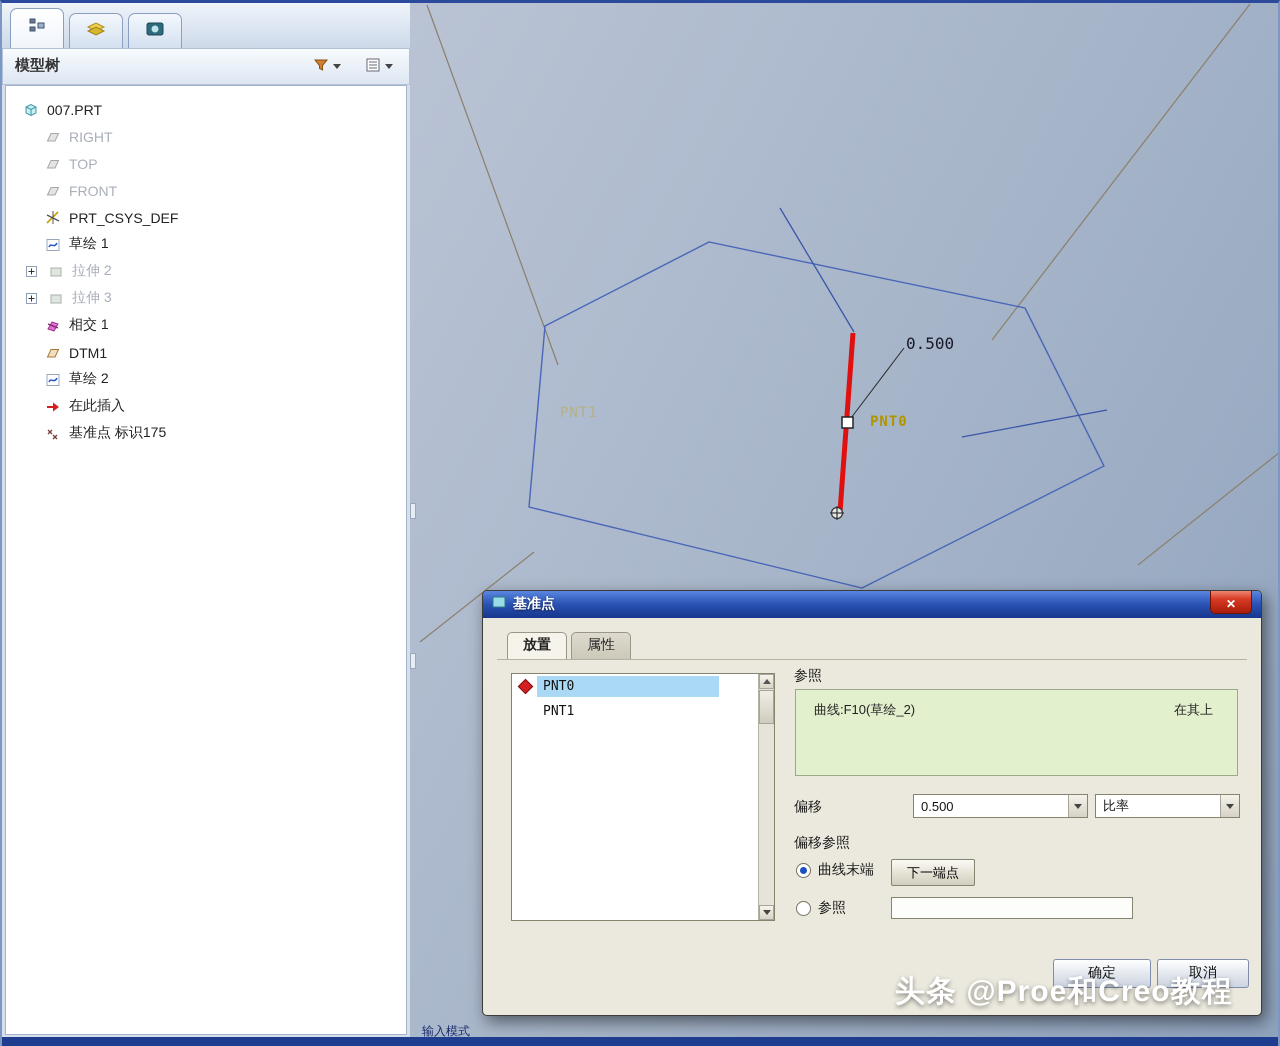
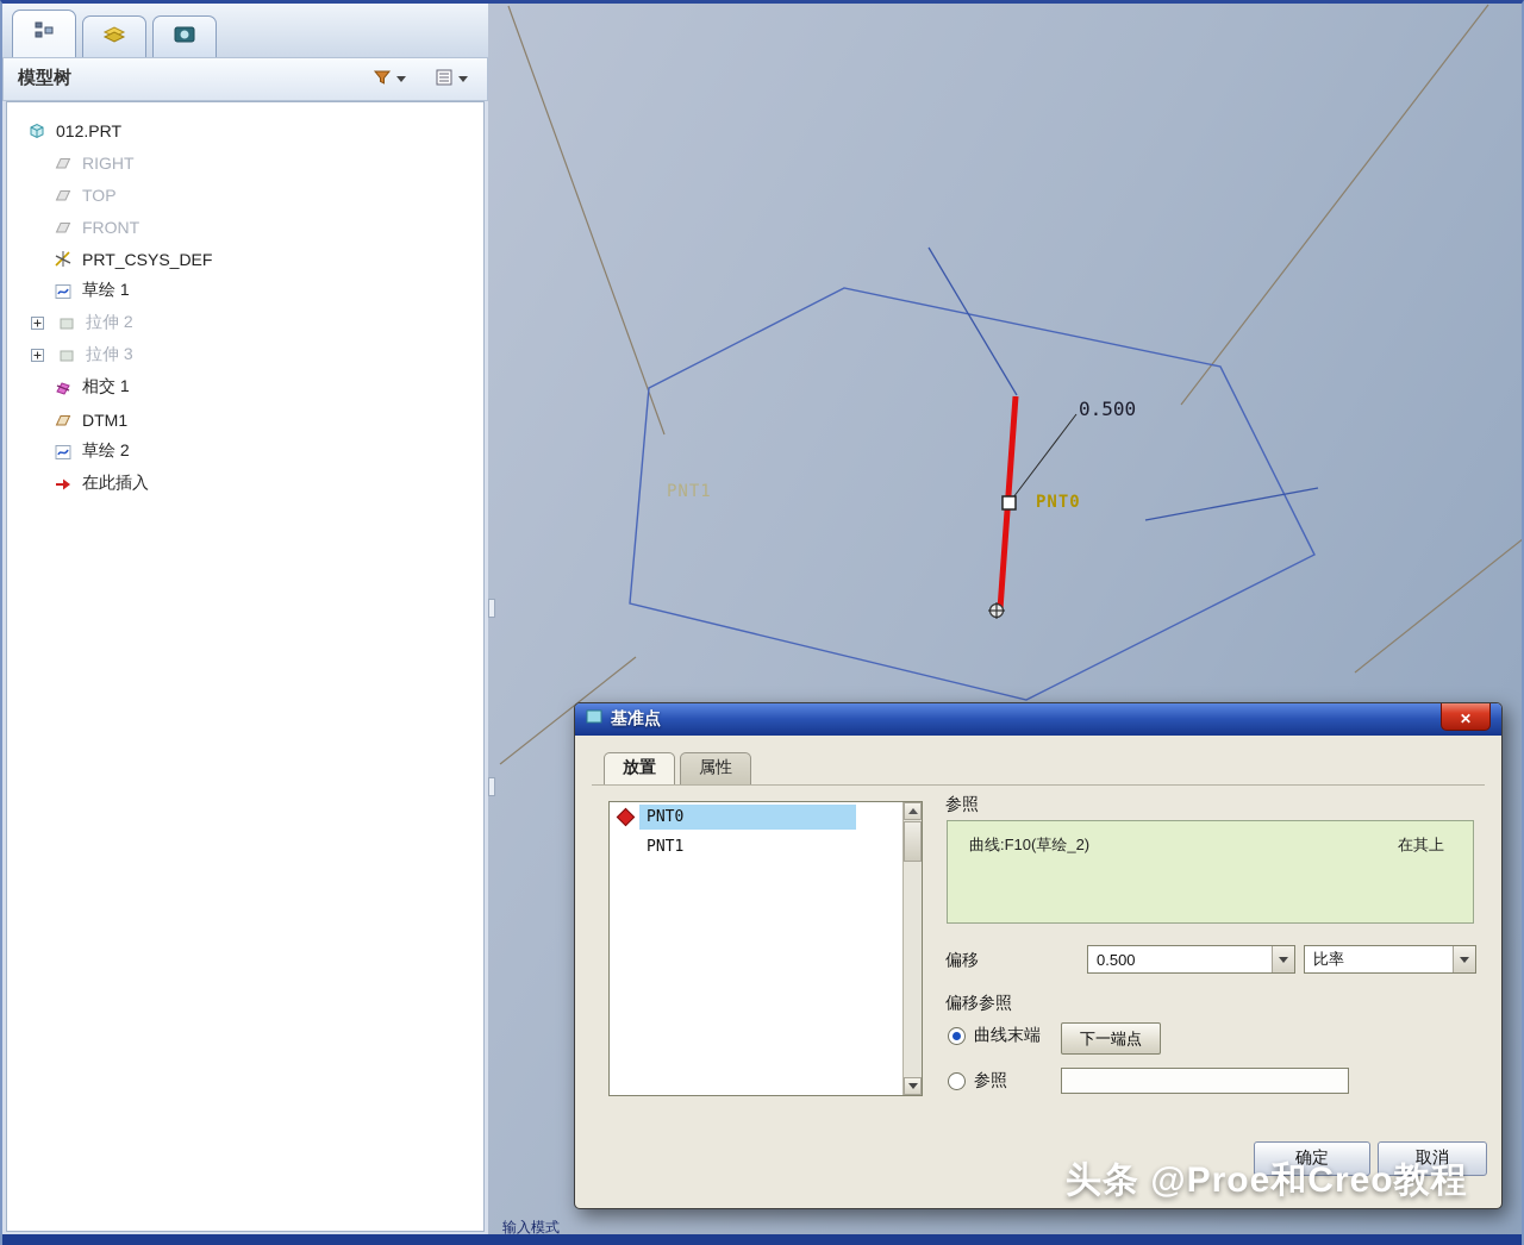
  模型树
- 007.PRT
+ 012.PRT
  RIGHT
  TOP
  FRONT
  PRT_CSYS_DEF
  草绘 1
  拉伸 2
  拉伸 3
  相交 1
  DTM1
  草绘 2
  在此插入
- 基准点 标识175
  0.500
  PNT0
  PNT1
  输入模式
  基准点
  ✕
  放置
  属性
  PNT0
  PNT1
  参照
  曲线:F10(草绘_2)
  在其上
  偏移
  0.500
  比率
  偏移参照
  曲线末端
  下一端点
  参照
  确定
  取消
  头条 @Proe和Creo教程
